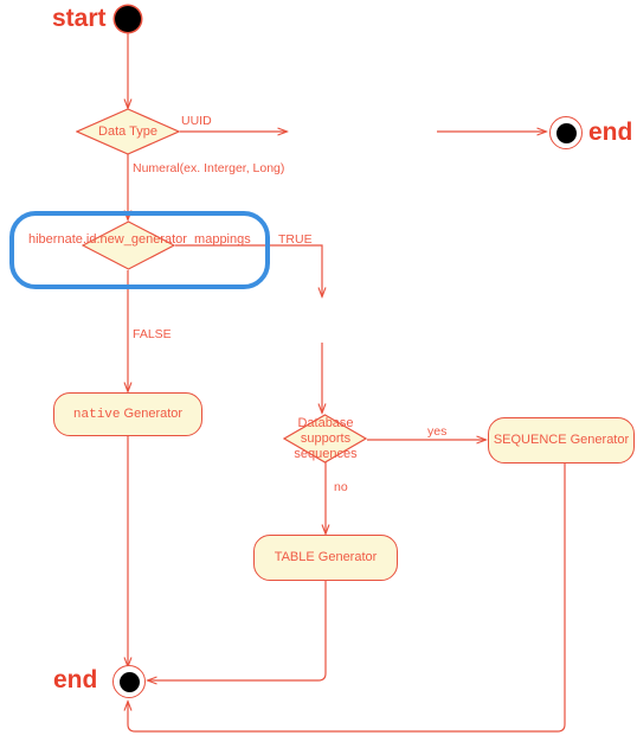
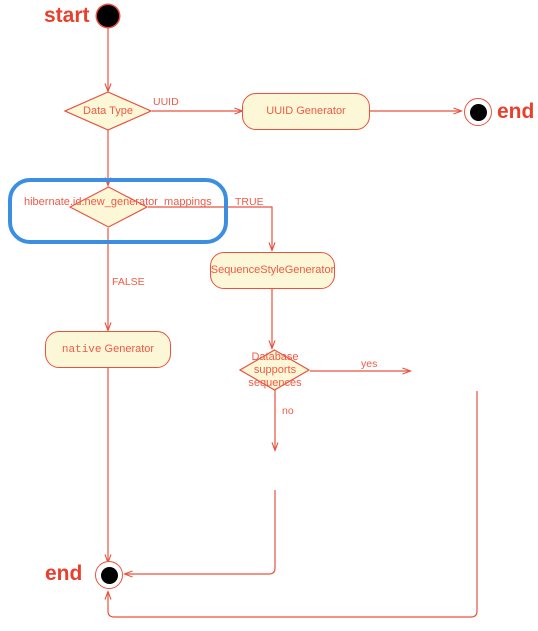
  start
  Data Type
+ UUID Generator
  end
  UUID
- Numeral(ex. Interger, Long)
  TRUE
  FALSE
  yes
  no
  hibernate.id.new_generator_mappings
+ SequenceStyleGenerator
  native Generator
  Database
  supports
  sequences
- SEQUENCE Generator
- TABLE Generator
  end
